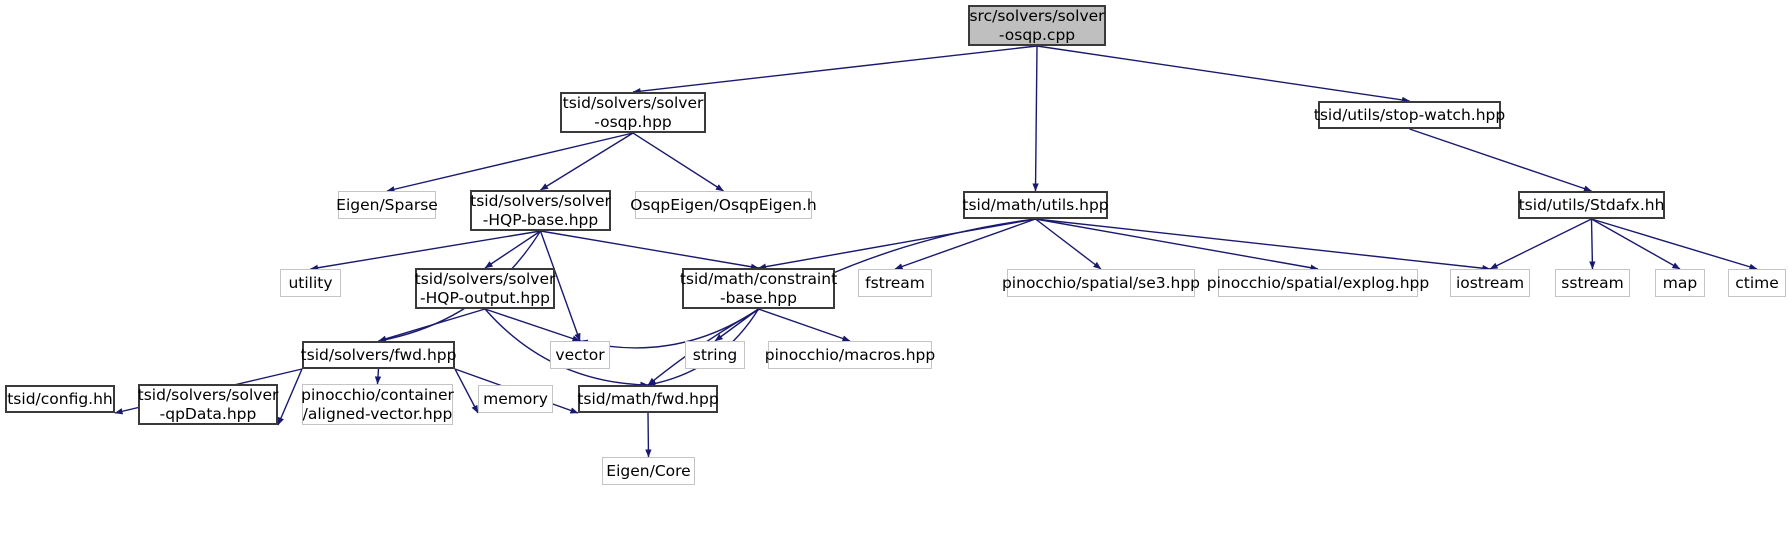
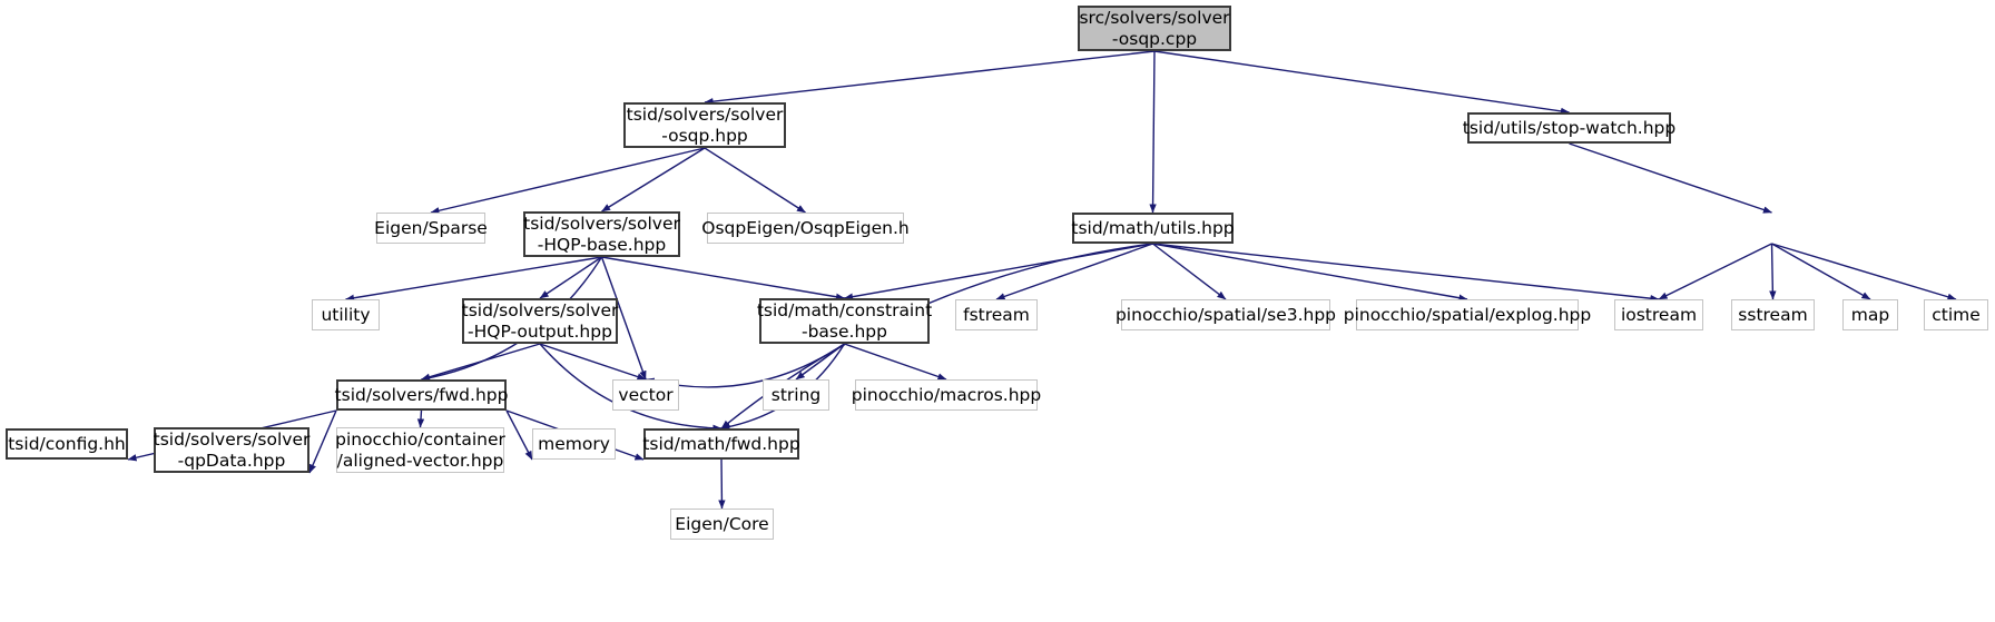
  src/solvers/solver
  -osqp.cpp
  tsid/solvers/solver
  -osqp.hpp
  tsid/utils/stop-watch.hpp
  Eigen/Sparse
  tsid/solvers/solver
  -HQP-base.hpp
  OsqpEigen/OsqpEigen.h
  tsid/math/utils.hpp
- tsid/utils/Stdafx.hh
  utility
  tsid/solvers/solver
  -HQP-output.hpp
  tsid/math/constraint
  -base.hpp
  fstream
  pinocchio/spatial/se3.hpp
  pinocchio/spatial/explog.hpp
  iostream
  sstream
  map
  ctime
  tsid/solvers/fwd.hpp
  vector
  string
  pinocchio/macros.hpp
  tsid/config.hh
  tsid/solvers/solver
  -qpData.hpp
  pinocchio/container
  /aligned-vector.hpp
  memory
  tsid/math/fwd.hpp
  Eigen/Core
